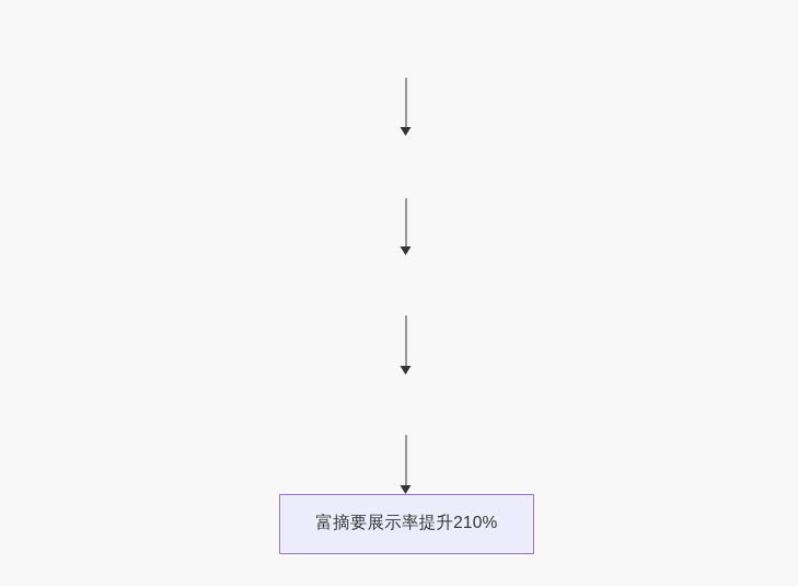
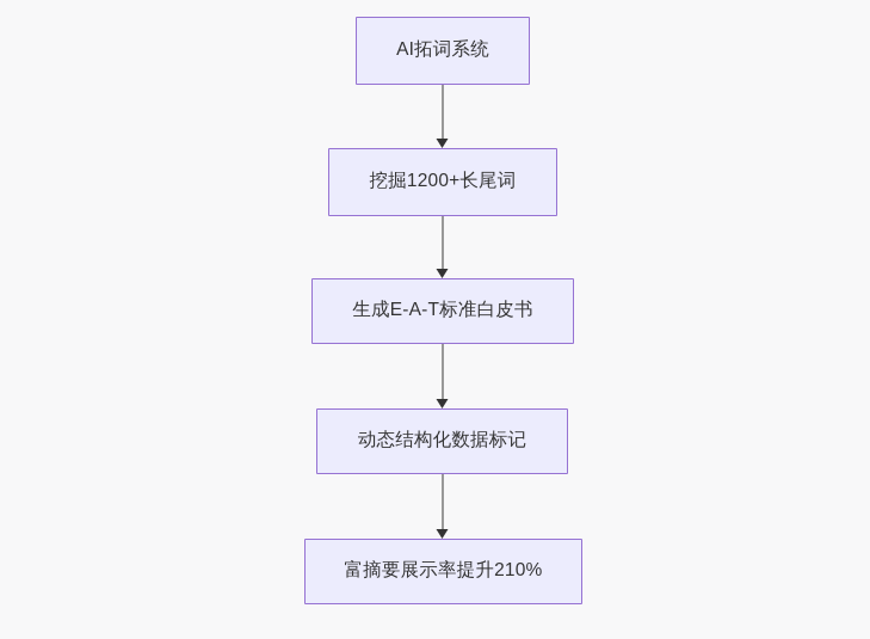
+ AI拓词系统
+ 挖掘1200+长尾词
+ 生成E-A-T标准白皮书
+ 动态结构化数据标记
  富摘要展示率提升210%
